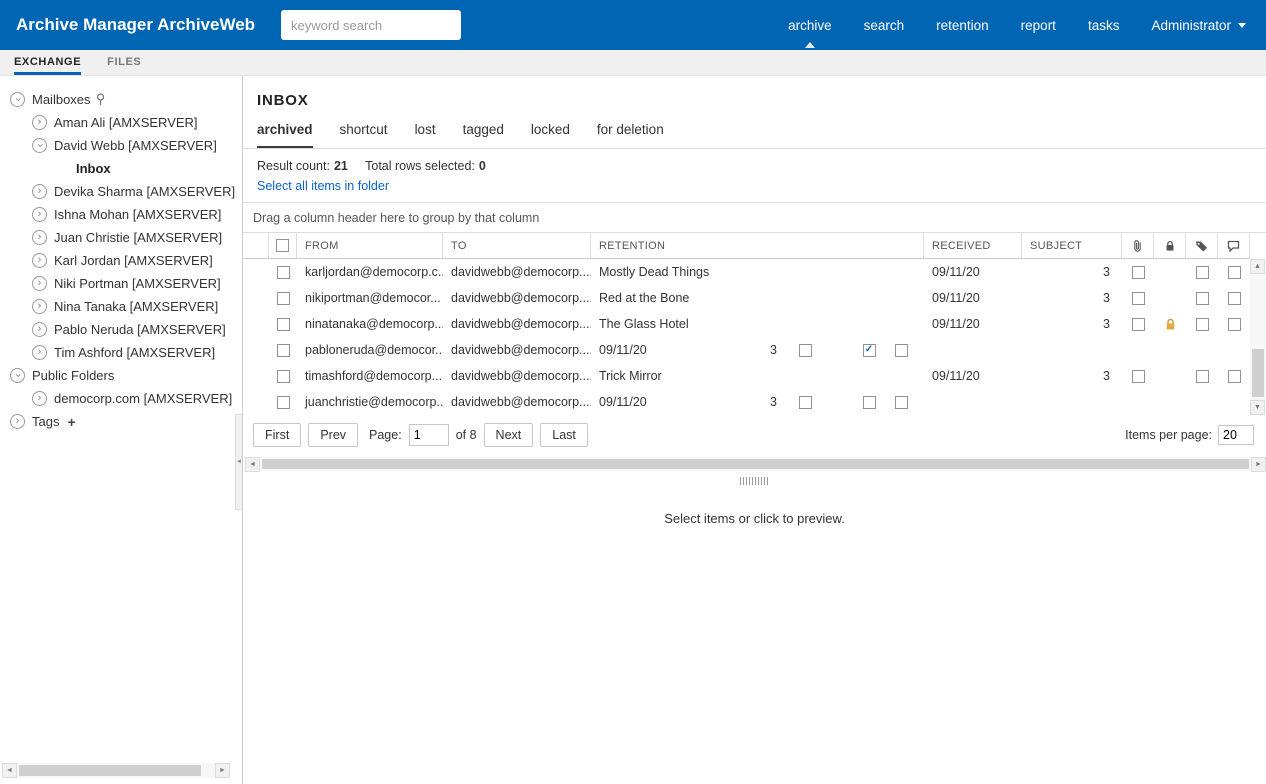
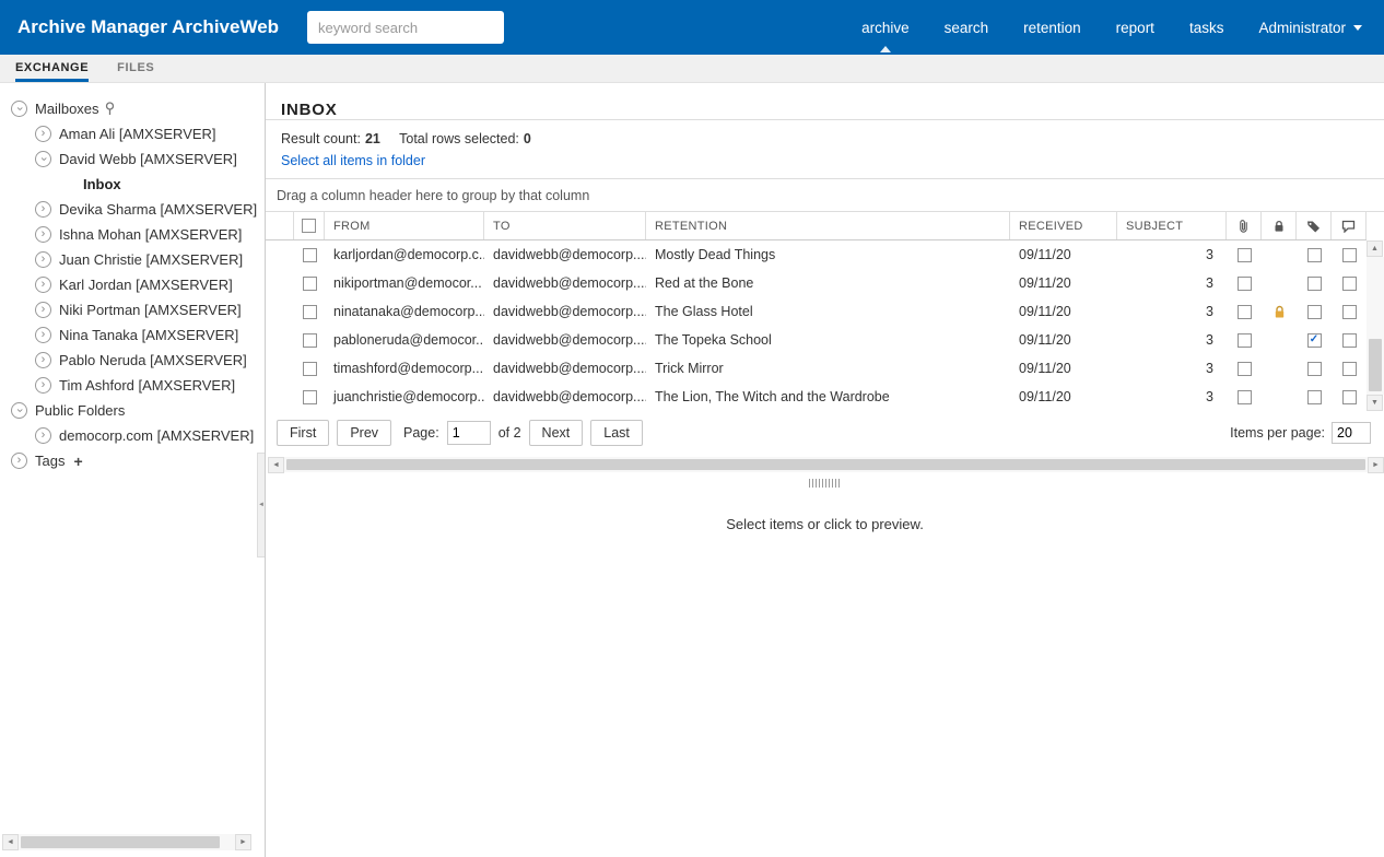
  Archive Manager ArchiveWeb
  keyword search
  archive
  search
  retention
  report
  tasks
  Administrator
  EXCHANGE
  FILES
  Mailboxes
  ›
  Aman Ali [AMXSERVER]
  David Webb [AMXSERVER]
  Inbox
  ›
  Devika Sharma [AMXSERVER]
  ›
  Ishna Mohan [AMXSERVER]
  ›
  Juan Christie [AMXSERVER]
  ›
  Karl Jordan [AMXSERVER]
  ›
  Niki Portman [AMXSERVER]
  ›
  Nina Tanaka [AMXSERVER]
  ›
  Pablo Neruda [AMXSERVER]
  ›
  Tim Ashford [AMXSERVER]
  Public Folders
  ›
  democorp.com [AMXSERVER]
  ›
  Tags
  +
  INBOX
- archived
- shortcut
- lost
- tagged
- locked
- for deletion
  Result count: 21 Total rows selected: 0
  Select all items in folder
  Drag a column header here to group by that column
  FROM
  TO
  RETENTION
  RECEIVED
  SUBJECT
  karljordan@democorp.c.
  davidwebb@democorp...
  Mostly Dead Things
  09/11/20
  3
  nikiportman@democor...
  davidwebb@democorp...
  Red at the Bone
  09/11/20
  3
  ninatanaka@democorp..
  davidwebb@democorp...
  The Glass Hotel
  09/11/20
  3
  pabloneruda@democor..
  davidwebb@democorp...
+ The Topeka School
  09/11/20
  3
  ✓
  timashford@democorp...
  davidwebb@democorp...
  Trick Mirror
  09/11/20
  3
  juanchristie@democorp..
  davidwebb@democorp...
+ The Lion, The Witch and the Wardrobe
  09/11/20
  3
  First
  Prev
  Page:
  1
- of 8
+ of 2
  Next
  Last
  Items per page:
  20
  Select items or click to preview.
